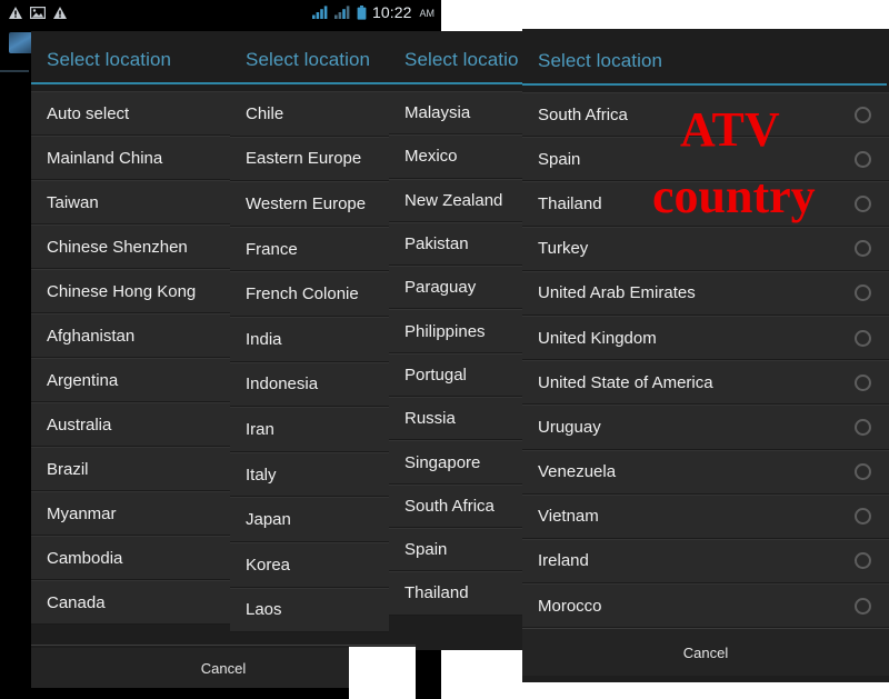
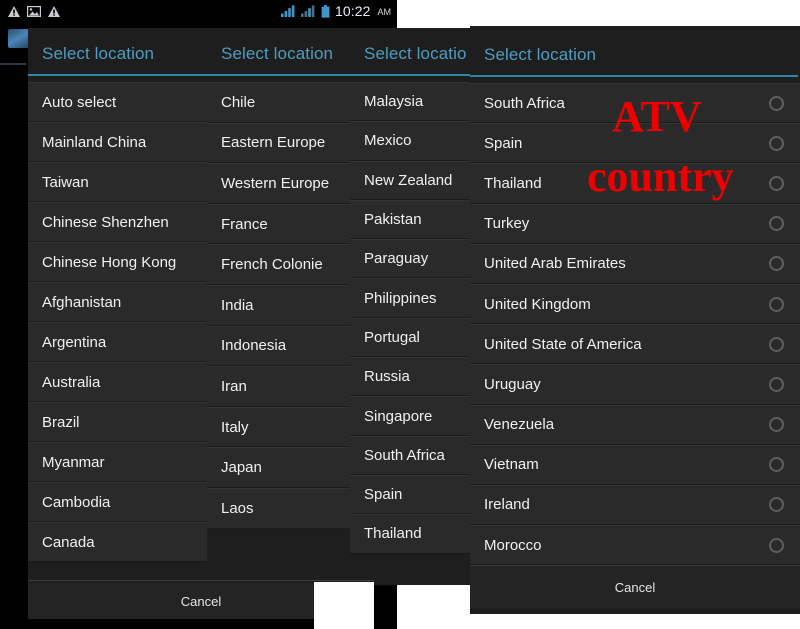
  10:22
  AM
  Select location
  Auto select
  Mainland China
  Taiwan
  Chinese Shenzhen
  Chinese Hong Kong
  Afghanistan
  Argentina
  Australia
  Brazil
  Myanmar
  Cambodia
  Canada
  Select location
  Chile
  Eastern Europe
  Western Europe
  France
  French Colonie
  India
  Indonesia
  Iran
  Italy
  Japan
- Korea
  Laos
  Select locatio
  Malaysia
  Mexico
  New Zealand
  Pakistan
  Paraguay
  Philippines
  Portugal
  Russia
  Singapore
  South Africa
  Spain
  Thailand
  Cancel
  Select location
  South Africa
  Spain
  Thailand
  Turkey
  United Arab Emirates
  United Kingdom
  United State of America
  Uruguay
  Venezuela
  Vietnam
  Ireland
  Morocco
  Cancel
  ATV
  country
